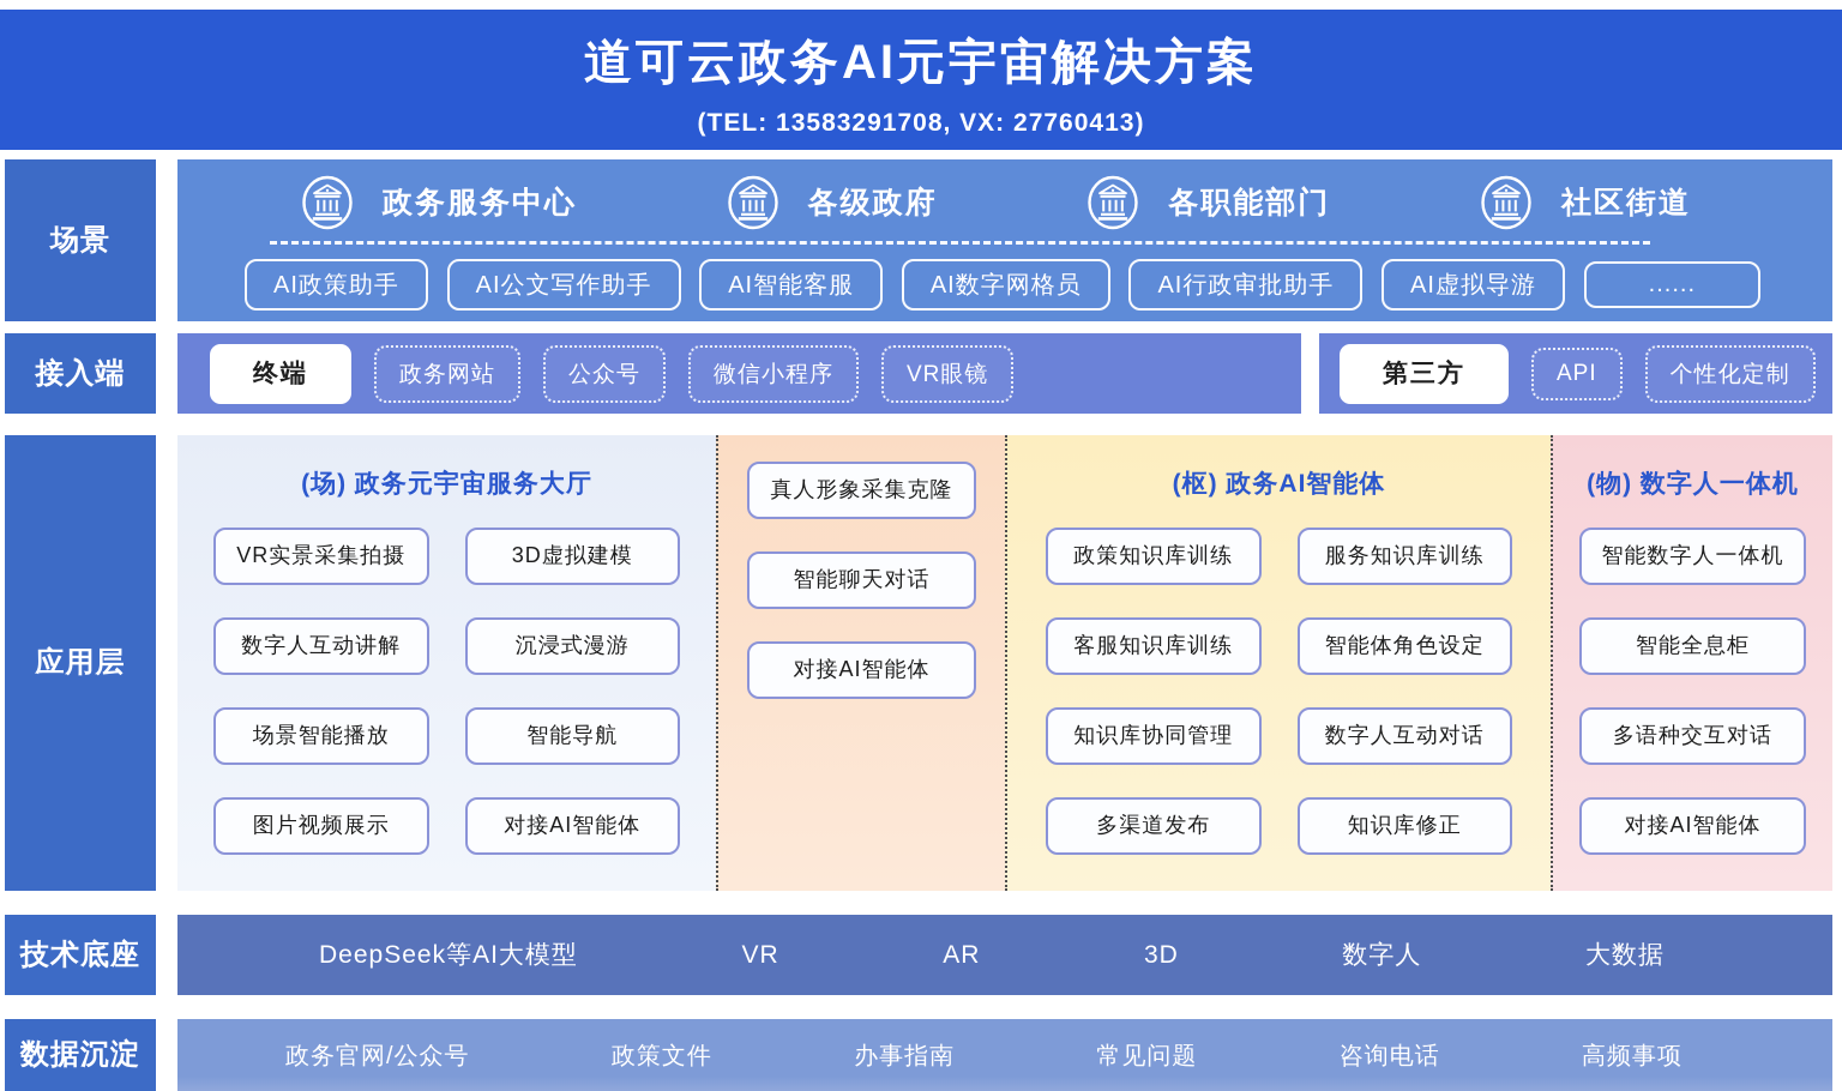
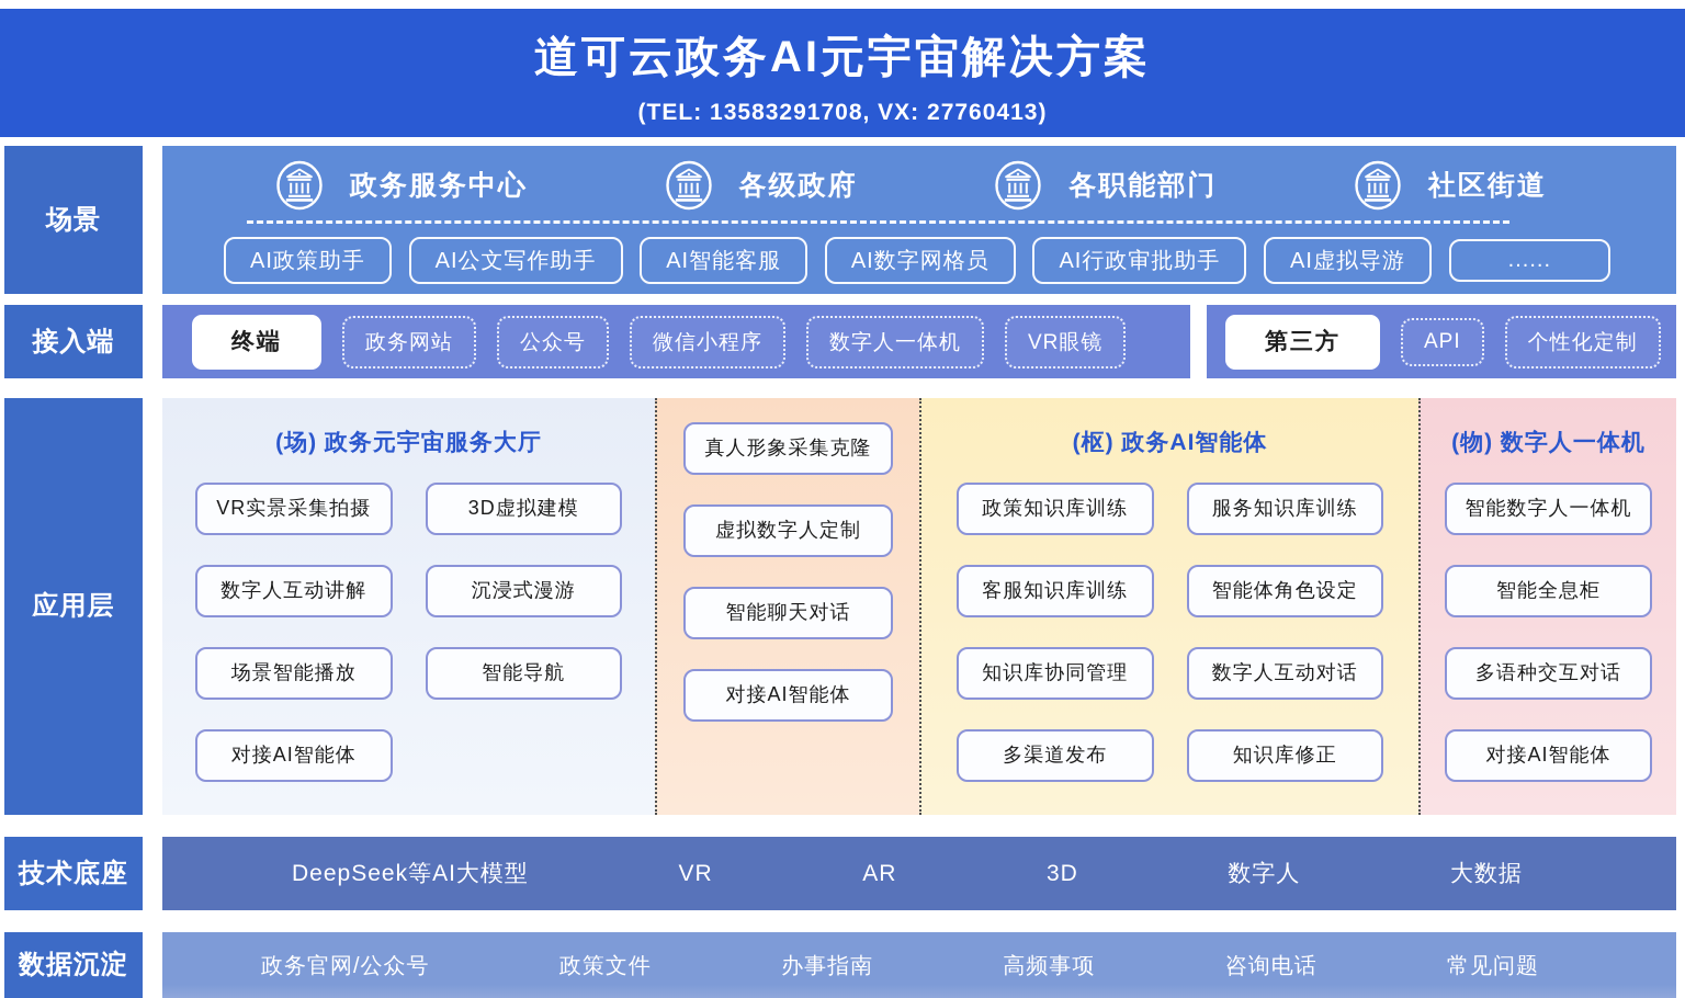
  道可云政务AI元宇宙解决方案
  (TEL: 13583291708, VX: 27760413)
  场景
  接入端
  应用层
  技术底座
  数据沉淀
  政务服务中心
  各级政府
  各职能部门
  社区街道
  AI政策助手
  AI公文写作助手
  AI智能客服
  AI数字网格员
  AI行政审批助手
  AI虚拟导游
  ......
  终端
  政务网站
  公众号
  微信小程序
+ 数字人一体机
  VR眼镜
  第三方
  API
  个性化定制
  (场) 政务元宇宙服务大厅
  VR实景采集拍摄
  3D虚拟建模
  数字人互动讲解
  沉浸式漫游
  场景智能播放
  智能导航
- 图片视频展示
  对接AI智能体
  真人形象采集克隆
+ 虚拟数字人定制
  智能聊天对话
  对接AI智能体
  (枢) 政务AI智能体
  政策知识库训练
  服务知识库训练
  客服知识库训练
  智能体角色设定
  知识库协同管理
  数字人互动对话
  多渠道发布
  知识库修正
  (物) 数字人一体机
  智能数字人一体机
  智能全息柜
  多语种交互对话
  对接AI智能体
  DeepSeek等AI大模型
  VR
  AR
  3D
  数字人
  大数据
  政务官网/公众号
  政策文件
  办事指南
- 常见问题
+ 高频事项
  咨询电话
- 高频事项
+ 常见问题
